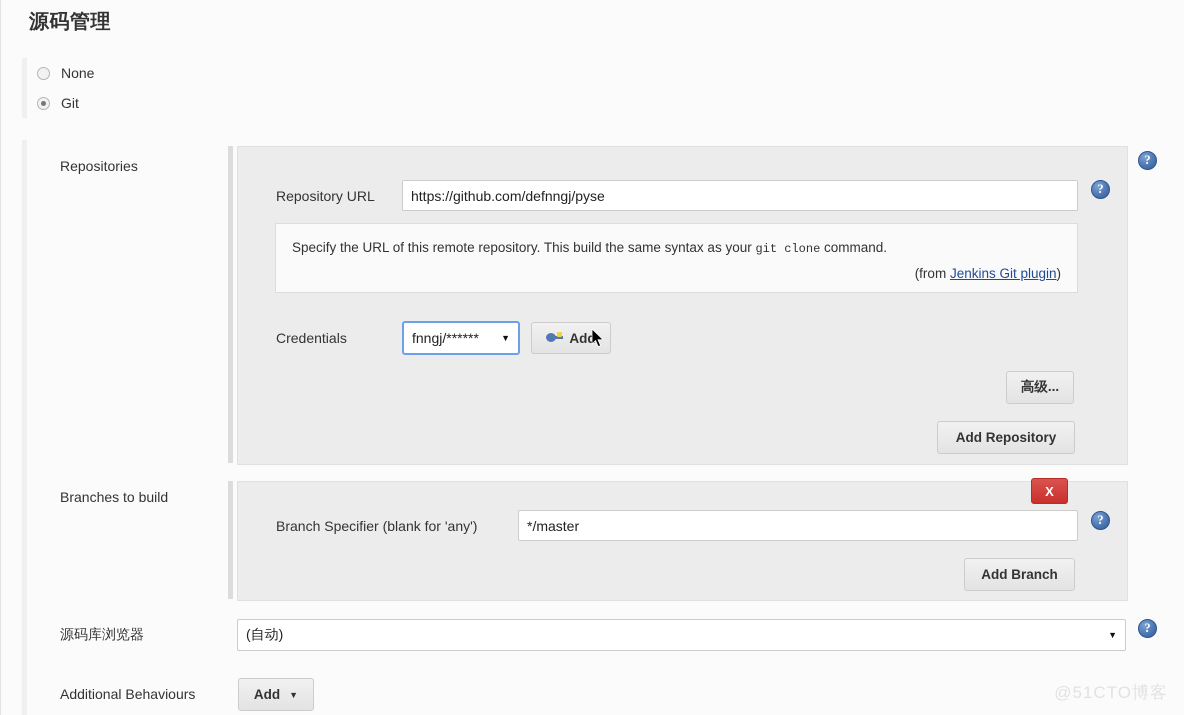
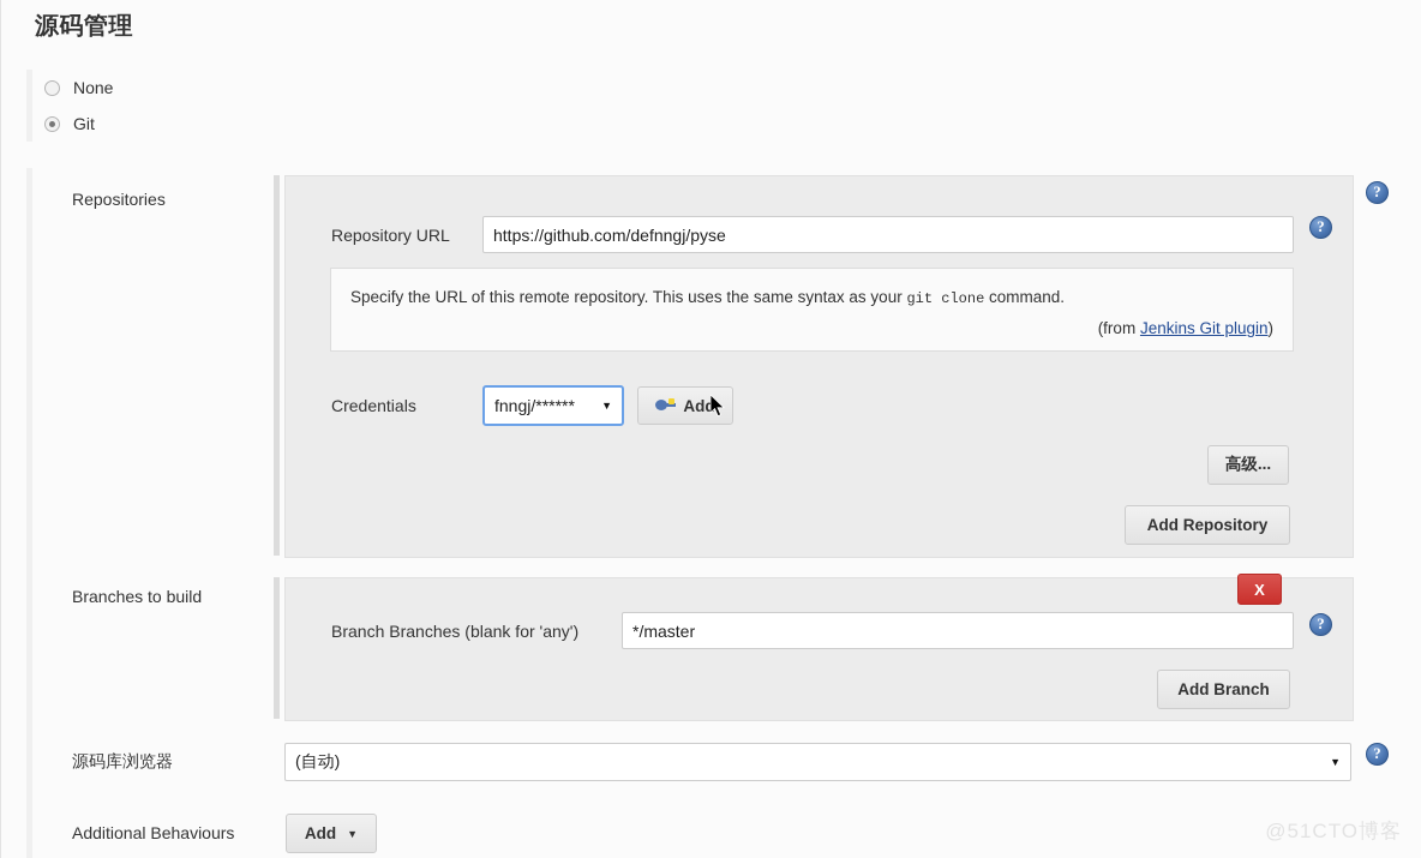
  源码管理
  None
  Git
  Repositories
  Repository URL
  https://github.com/defnngj/pyse
  ?
- Specify the URL of this remote repository. This build the same syntax as your git clone command.
+ Specify the URL of this remote repository. This uses the same syntax as your git clone command.
  (from Jenkins Git plugin)
  Credentials
  fnngj/******
  ▼
  Add
  高级...
  Add Repository
  ?
  Branches to build
  X
- Branch Specifier (blank for 'any')
+ Branch Branches (blank for 'any')
  */master
  ?
  Add Branch
  源码库浏览器
  (自动)
  ▼
  ?
  Additional Behaviours
  Add
  ▼
  @51CTO博客
